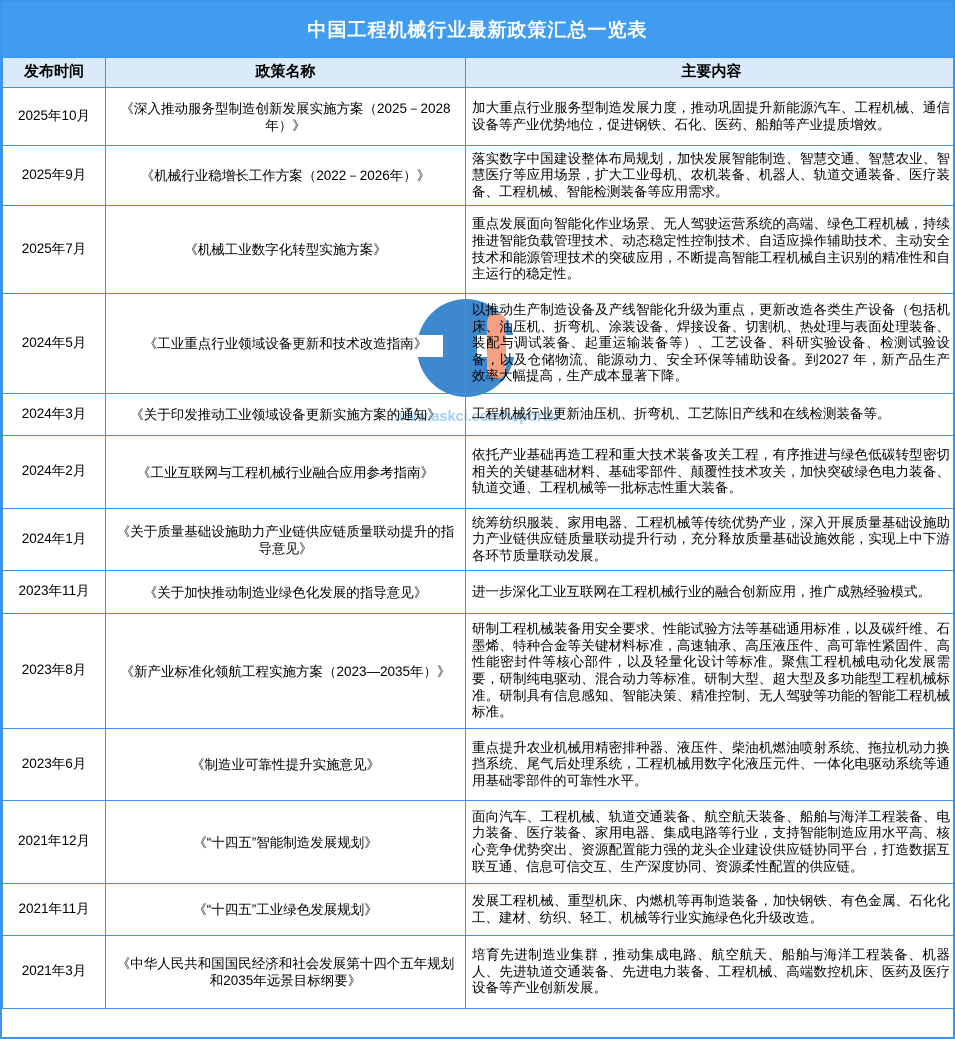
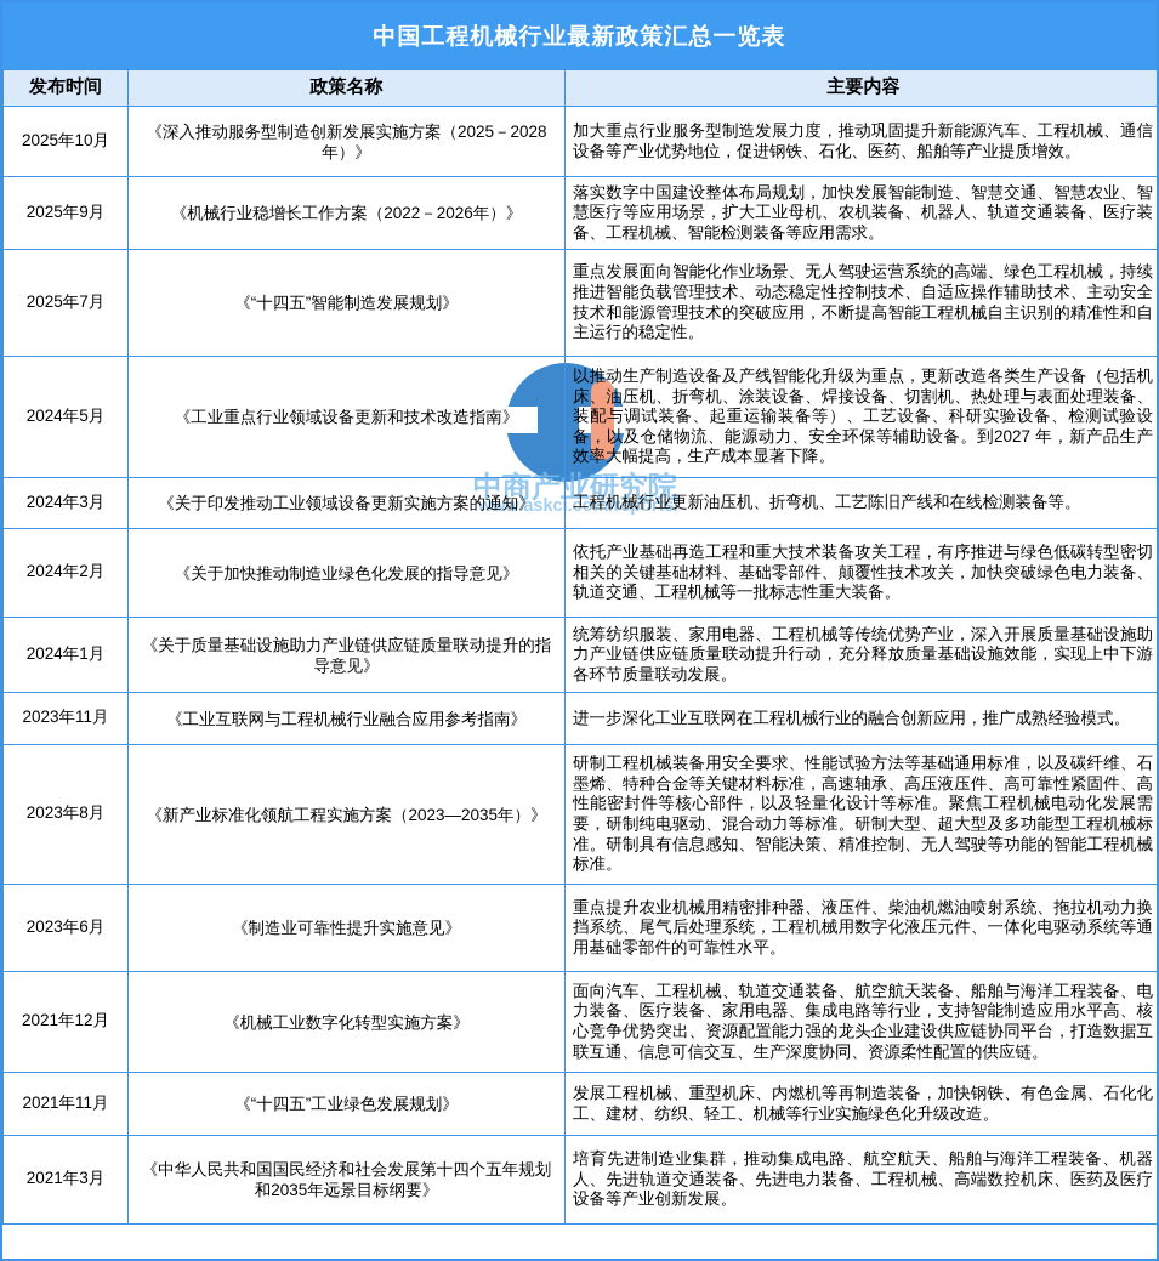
+ 中商产业研究院
  www.askci.com/reports/
  中国工程机械行业最新政策汇总一览表
  发布时间	政策名称	主要内容
  2025年10月	《深入推动服务型制造创新发展实施方案（2025－2028年）》	加大重点行业服务型制造发展力度，推动巩固提升新能源汽车、工程机械、通信设备等产业优势地位，促进钢铁、石化、医药、船舶等产业提质增效。
  2025年9月	《机械行业稳增长工作方案（2022－2026年）》	落实数字中国建设整体布局规划，加快发展智能制造、智慧交通、智慧农业、智慧医疗等应用场景，扩大工业母机、农机装备、机器人、轨道交通装备、医疗装备、工程机械、智能检测装备等应用需求。
- 2025年7月	《机械工业数字化转型实施方案》	重点发展面向智能化作业场景、无人驾驶运营系统的高端、绿色工程机械，持续推进智能负载管理技术、动态稳定性控制技术、自适应操作辅助技术、主动安全技术和能源管理技术的突破应用，不断提高智能工程机械自主识别的精准性和自主运行的稳定性。
+ 2025年7月	《“十四五”智能制造发展规划》	重点发展面向智能化作业场景、无人驾驶运营系统的高端、绿色工程机械，持续推进智能负载管理技术、动态稳定性控制技术、自适应操作辅助技术、主动安全技术和能源管理技术的突破应用，不断提高智能工程机械自主识别的精准性和自主运行的稳定性。
  2024年5月	《工业重点行业领域设备更新和技术改造指南》	以推动生产制造设备及产线智能化升级为重点，更新改造各类生产设备（包括机床、油压机、折弯机、涂装设备、焊接设备、切割机、热处理与表面处理装备、装配与调试装备、起重运输装备等）、工艺设备、科研实验设备、检测试验设备，以及仓储物流、能源动力、安全环保等辅助设备。到2027 年，新产品生产效率大幅提高，生产成本显著下降。
  2024年3月	《关于印发推动工业领域设备更新实施方案的通知》	工程机械行业更新油压机、折弯机、工艺陈旧产线和在线检测装备等。
- 2024年2月	《工业互联网与工程机械行业融合应用参考指南》	依托产业基础再造工程和重大技术装备攻关工程，有序推进与绿色低碳转型密切相关的关键基础材料、基础零部件、颠覆性技术攻关，加快突破绿色电力装备、轨道交通、工程机械等一批标志性重大装备。
+ 2024年2月	《关于加快推动制造业绿色化发展的指导意见》	依托产业基础再造工程和重大技术装备攻关工程，有序推进与绿色低碳转型密切相关的关键基础材料、基础零部件、颠覆性技术攻关，加快突破绿色电力装备、轨道交通、工程机械等一批标志性重大装备。
  2024年1月	《关于质量基础设施助力产业链供应链质量联动提升的指导意见》	统筹纺织服装、家用电器、工程机械等传统优势产业，深入开展质量基础设施助力产业链供应链质量联动提升行动，充分释放质量基础设施效能，实现上中下游各环节质量联动发展。
- 2023年11月	《关于加快推动制造业绿色化发展的指导意见》	进一步深化工业互联网在工程机械行业的融合创新应用，推广成熟经验模式。
+ 2023年11月	《工业互联网与工程机械行业融合应用参考指南》	进一步深化工业互联网在工程机械行业的融合创新应用，推广成熟经验模式。
  2023年8月	《新产业标准化领航工程实施方案（2023—2035年）》	研制工程机械装备用安全要求、性能试验方法等基础通用标准，以及碳纤维、石墨烯、特种合金等关键材料标准，高速轴承、高压液压件、高可靠性紧固件、高性能密封件等核心部件，以及轻量化设计等标准。聚焦工程机械电动化发展需要，研制纯电驱动、混合动力等标准。研制大型、超大型及多功能型工程机械标准。研制具有信息感知、智能决策、精准控制、无人驾驶等功能的智能工程机械标准。
  2023年6月	《制造业可靠性提升实施意见》	重点提升农业机械用精密排种器、液压件、柴油机燃油喷射系统、拖拉机动力换挡系统、尾气后处理系统，工程机械用数字化液压元件、一体化电驱动系统等通用基础零部件的可靠性水平。
- 2021年12月	《“十四五”智能制造发展规划》	面向汽车、工程机械、轨道交通装备、航空航天装备、船舶与海洋工程装备、电力装备、医疗装备、家用电器、集成电路等行业，支持智能制造应用水平高、核心竞争优势突出、资源配置能力强的龙头企业建设供应链协同平台，打造数据互联互通、信息可信交互、生产深度协同、资源柔性配置的供应链。
+ 2021年12月	《机械工业数字化转型实施方案》	面向汽车、工程机械、轨道交通装备、航空航天装备、船舶与海洋工程装备、电力装备、医疗装备、家用电器、集成电路等行业，支持智能制造应用水平高、核心竞争优势突出、资源配置能力强的龙头企业建设供应链协同平台，打造数据互联互通、信息可信交互、生产深度协同、资源柔性配置的供应链。
  2021年11月	《“十四五”工业绿色发展规划》	发展工程机械、重型机床、内燃机等再制造装备，加快钢铁、有色金属、石化化工、建材、纺织、轻工、机械等行业实施绿色化升级改造。
  2021年3月	《中华人民共和国国民经济和社会发展第十四个五年规划和2035年远景目标纲要》	培育先进制造业集群，推动集成电路、航空航天、船舶与海洋工程装备、机器人、先进轨道交通装备、先进电力装备、工程机械、高端数控机床、医药及医疗设备等产业创新发展。
